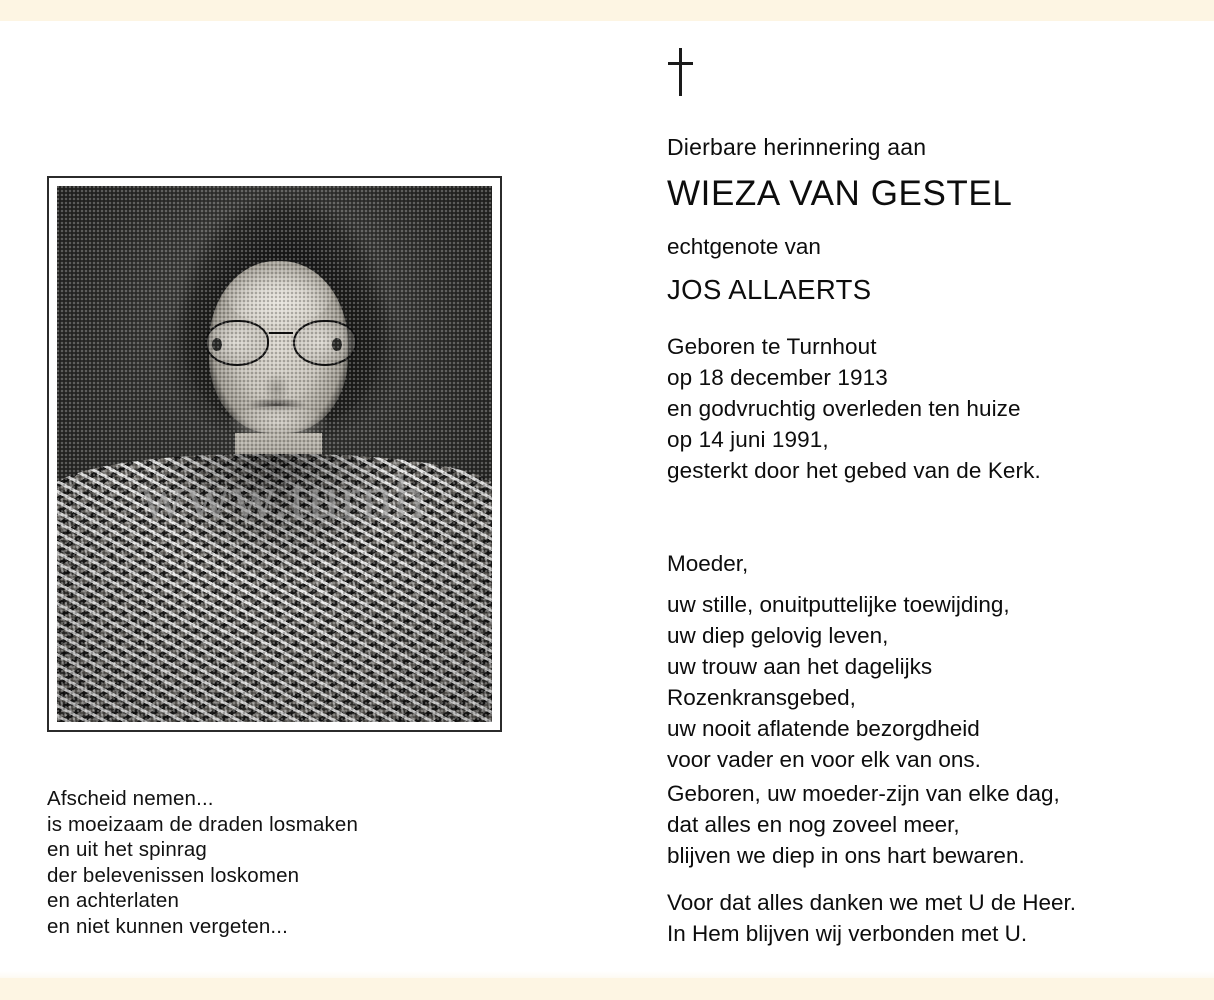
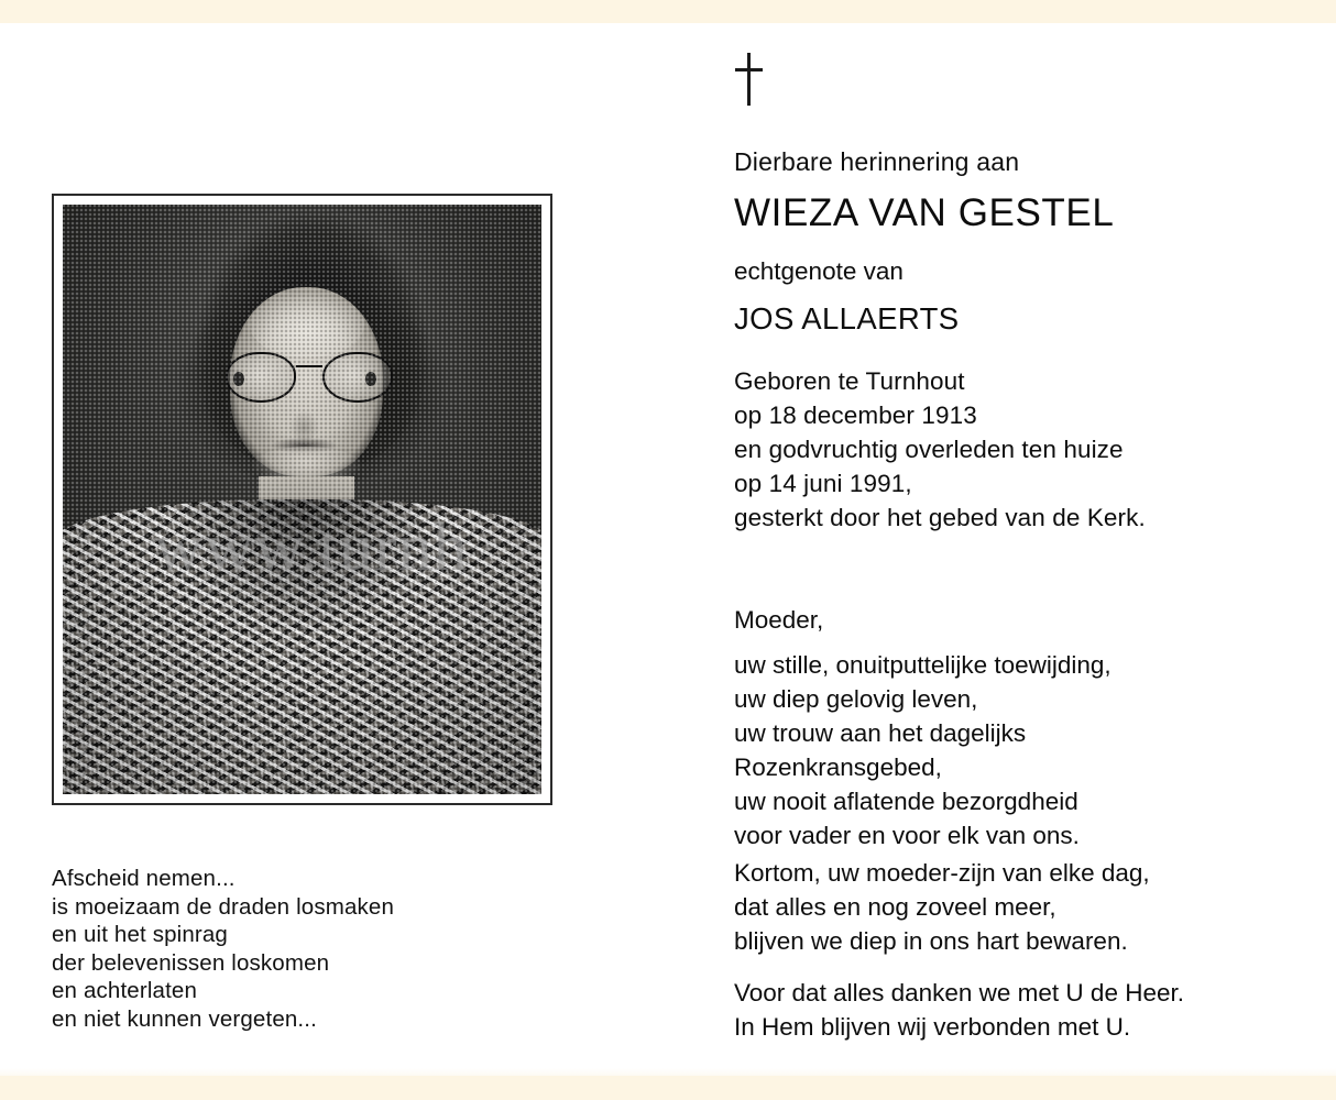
  www.turnh
  Afscheid nemen...
  is moeizaam de draden losmaken
  en uit het spinrag
  der belevenissen loskomen
  en achterlaten
  en niet kunnen vergeten...
  Dierbare herinnering aan
  WIEZA VAN GESTEL
  echtgenote van
  JOS ALLAERTS
  Geboren te Turnhout
  op 18 december 1913
  en godvruchtig overleden ten huize
  op 14 juni 1991,
  gesterkt door het gebed van de Kerk.
  Moeder,
  uw stille, onuitputtelijke toewijding,
  uw diep gelovig leven,
  uw trouw aan het dagelijks
  Rozenkransgebed,
  uw nooit aflatende bezorgdheid
  voor vader en voor elk van ons.
- Geboren, uw moeder-zijn van elke dag,
+ Kortom, uw moeder-zijn van elke dag,
  dat alles en nog zoveel meer,
  blijven we diep in ons hart bewaren.
  Voor dat alles danken we met U de Heer.
  In Hem blijven wij verbonden met U.
